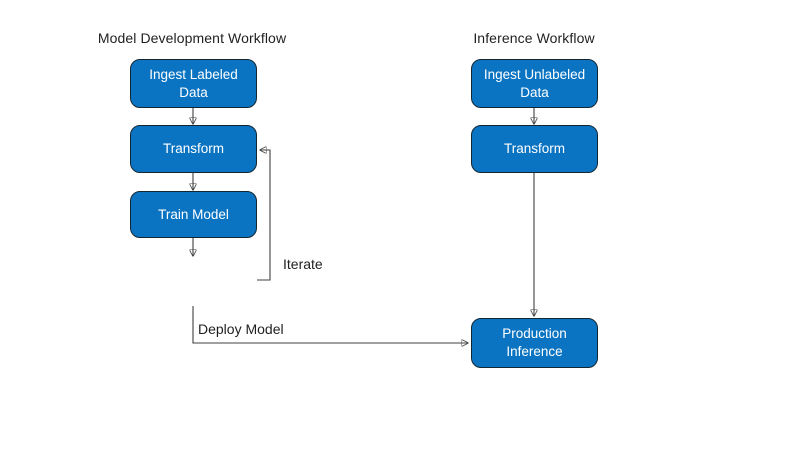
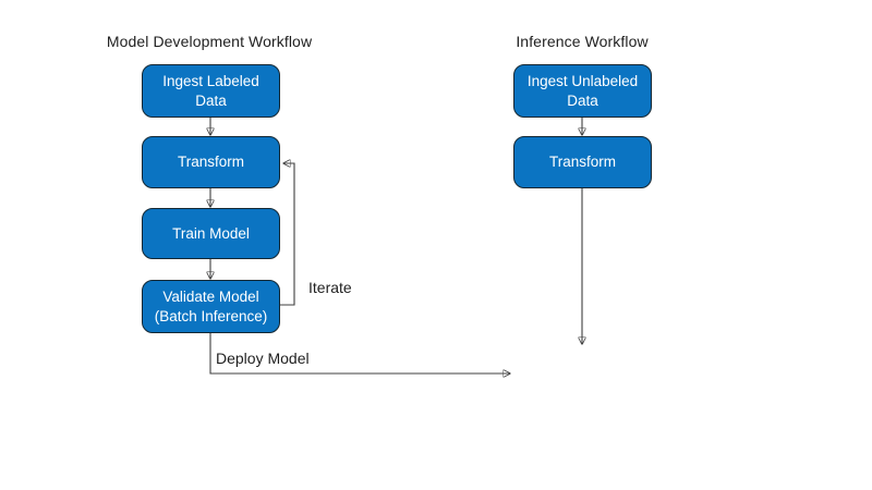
  Model Development Workflow
  Inference Workflow
  Ingest Labeled
  Data
  Transform
  Train Model
+ Validate Model
+ (Batch Inference)
  Ingest Unlabeled
  Data
  Transform
- Production
- Inference
  Iterate
  Deploy Model
